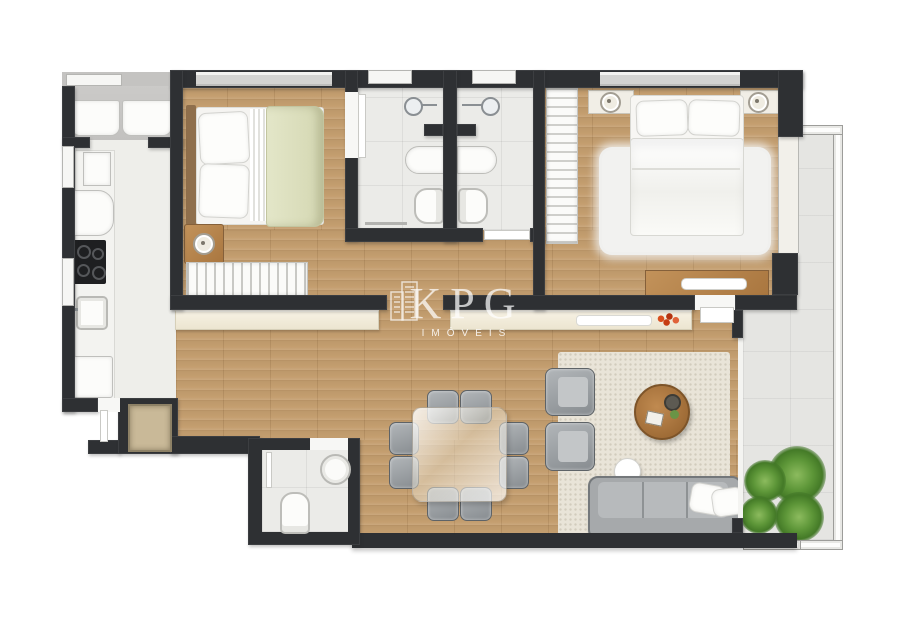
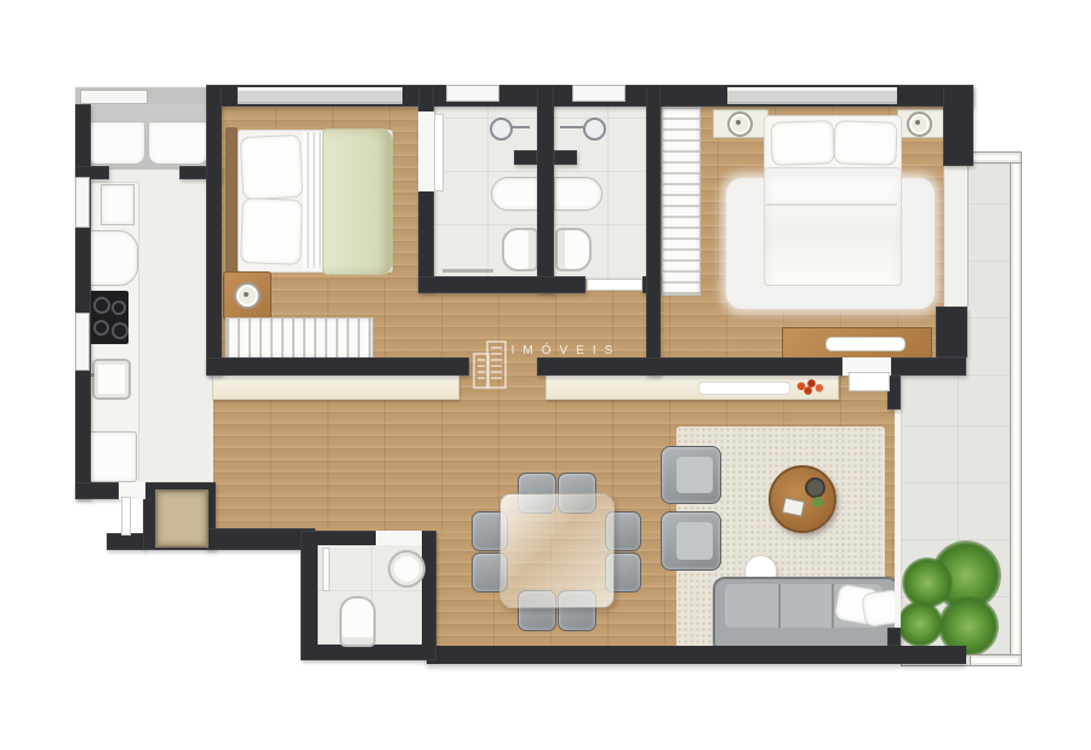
- KPG
  IMÓVEIS
